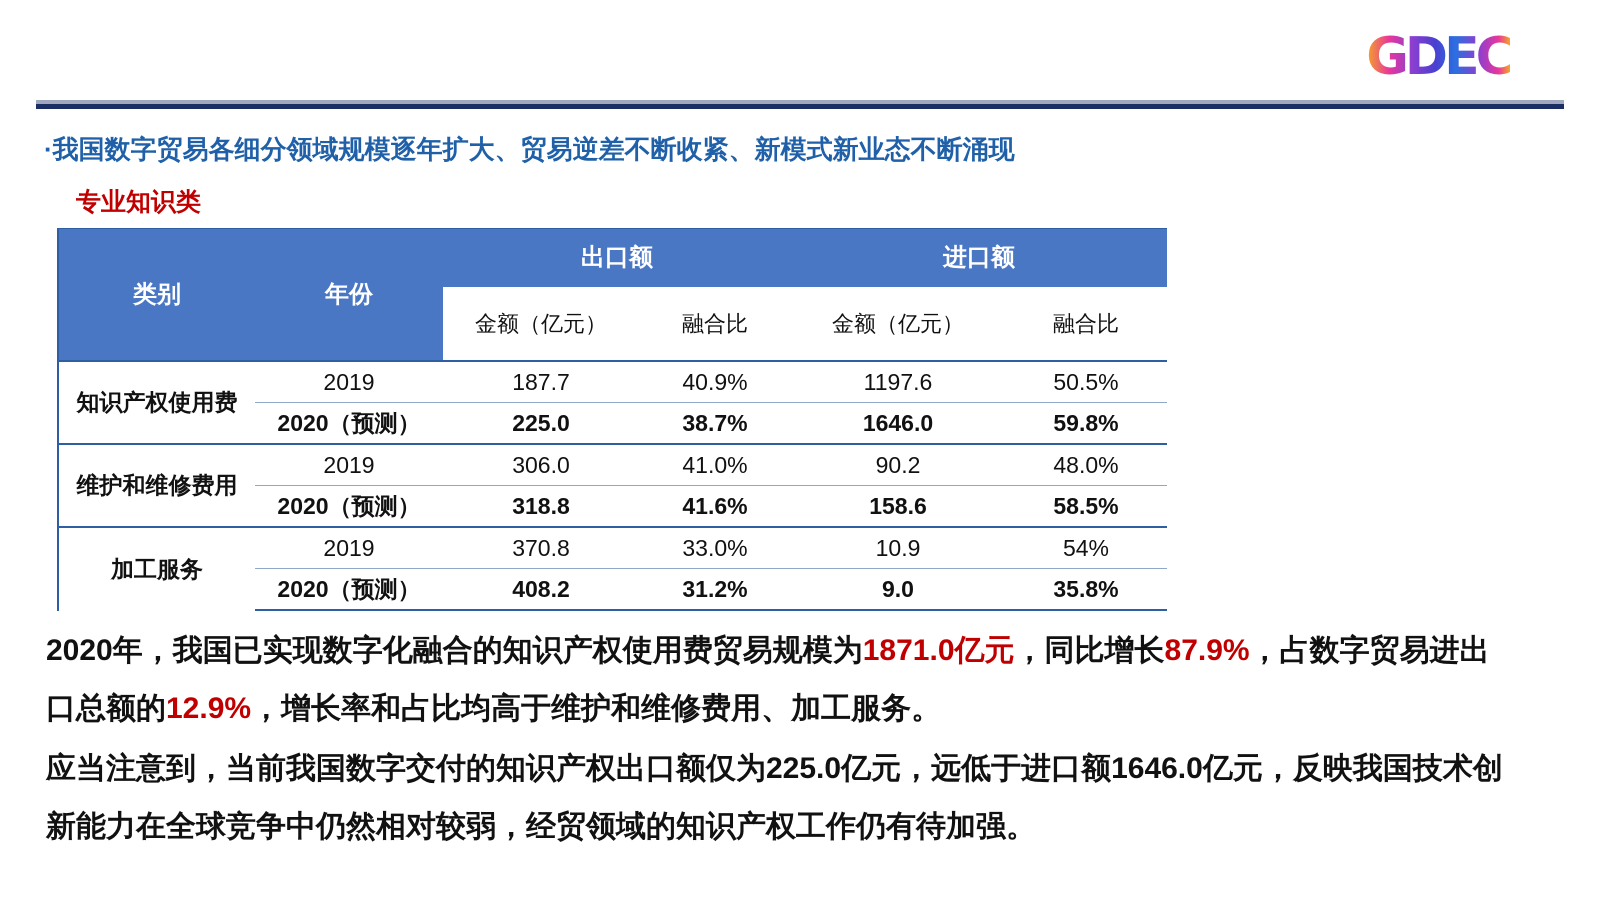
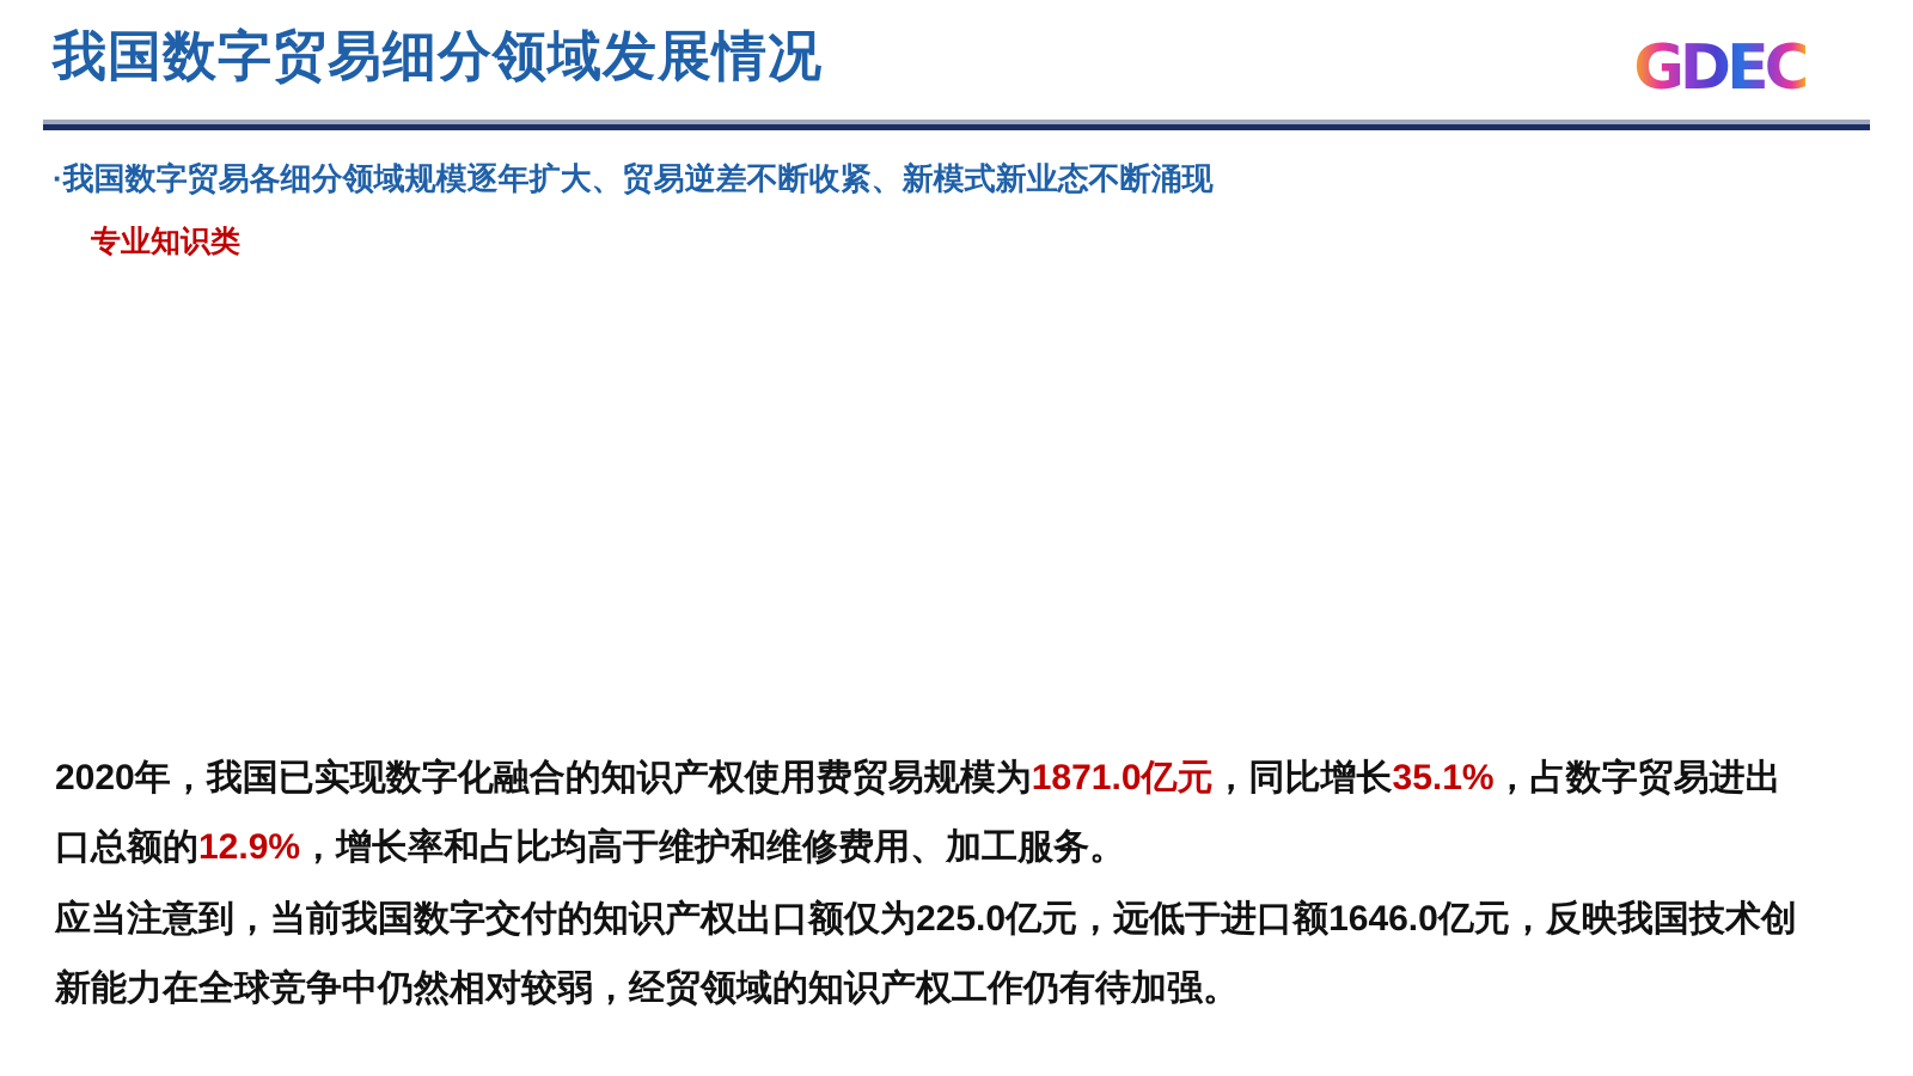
+ 我国数字贸易细分领域发展情况
  GDEC
  ·我国数字贸易各细分领域规模逐年扩大、贸易逆差不断收紧、新模式新业态不断涌现
  专业知识类
- 类别	年份	出口额	进口额
- 金额（亿元）	融合比	金额（亿元）	融合比
- 知识产权使用费	2019	187.7	40.9%	1197.6	50.5%
- 2020（预测）	225.0	38.7%	1646.0	59.8%
- 维护和维修费用	2019	306.0	41.0%	90.2	48.0%
- 2020（预测）	318.8	41.6%	158.6	58.5%
- 加工服务	2019	370.8	33.0%	10.9	54%
- 2020（预测）	408.2	31.2%	9.0	35.8%
- 2020年，我国已实现数字化融合的知识产权使用费贸易规模为1871.0亿元，同比增长87.9%，占数字贸易进出口总额的12.9%，增长率和占比均高于维护和维修费用、加工服务。
+ 2020年，我国已实现数字化融合的知识产权使用费贸易规模为1871.0亿元，同比增长35.1%，占数字贸易进出口总额的12.9%，增长率和占比均高于维护和维修费用、加工服务。
  应当注意到，当前我国数字交付的知识产权出口额仅为225.0亿元，远低于进口额1646.0亿元，反映我国技术创新能力在全球竞争中仍然相对较弱，经贸领域的知识产权工作仍有待加强。
